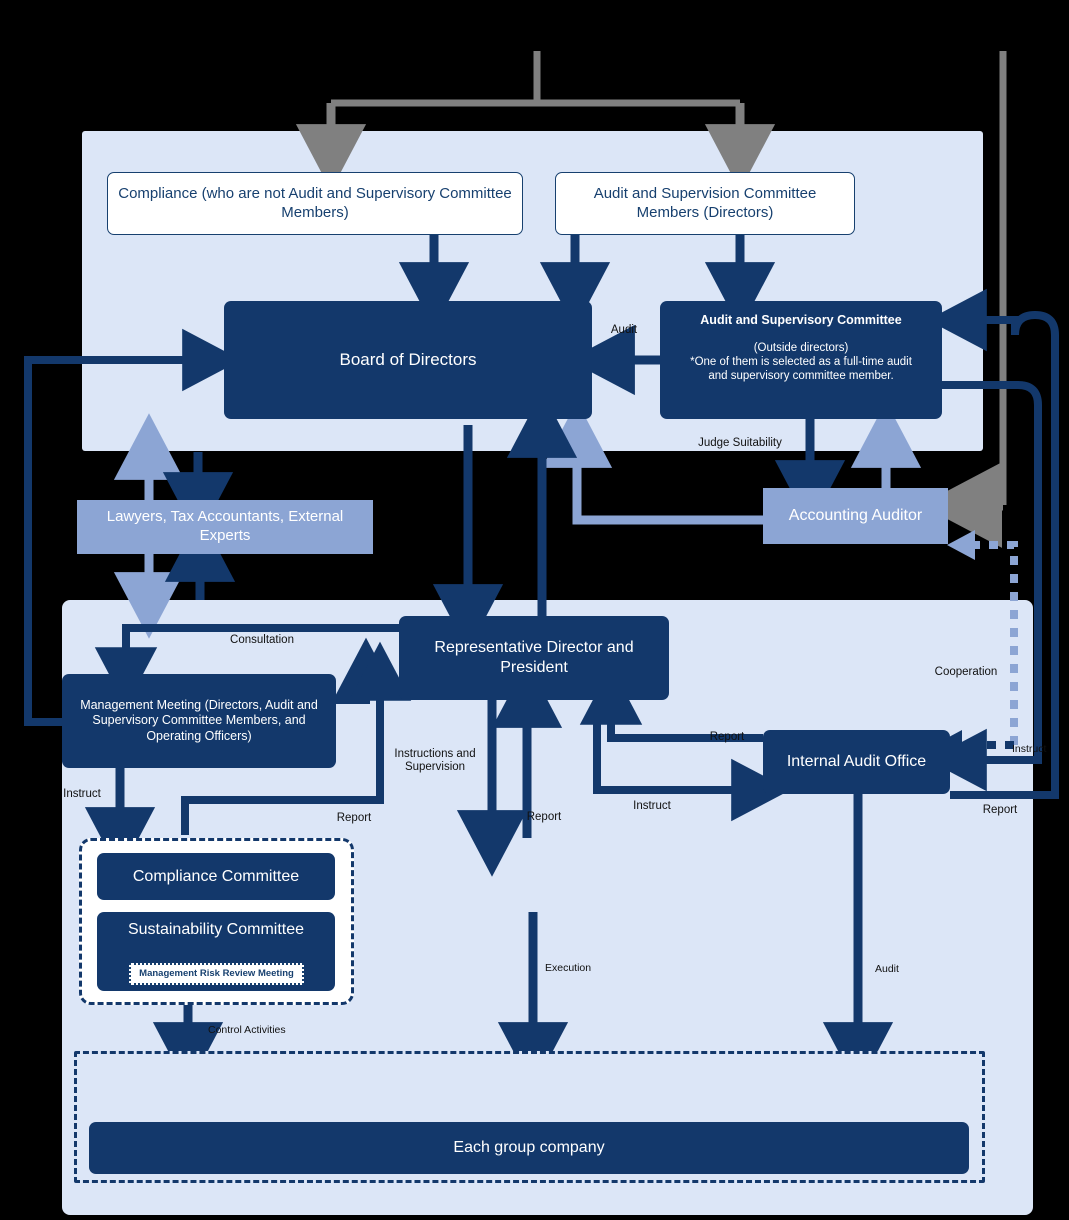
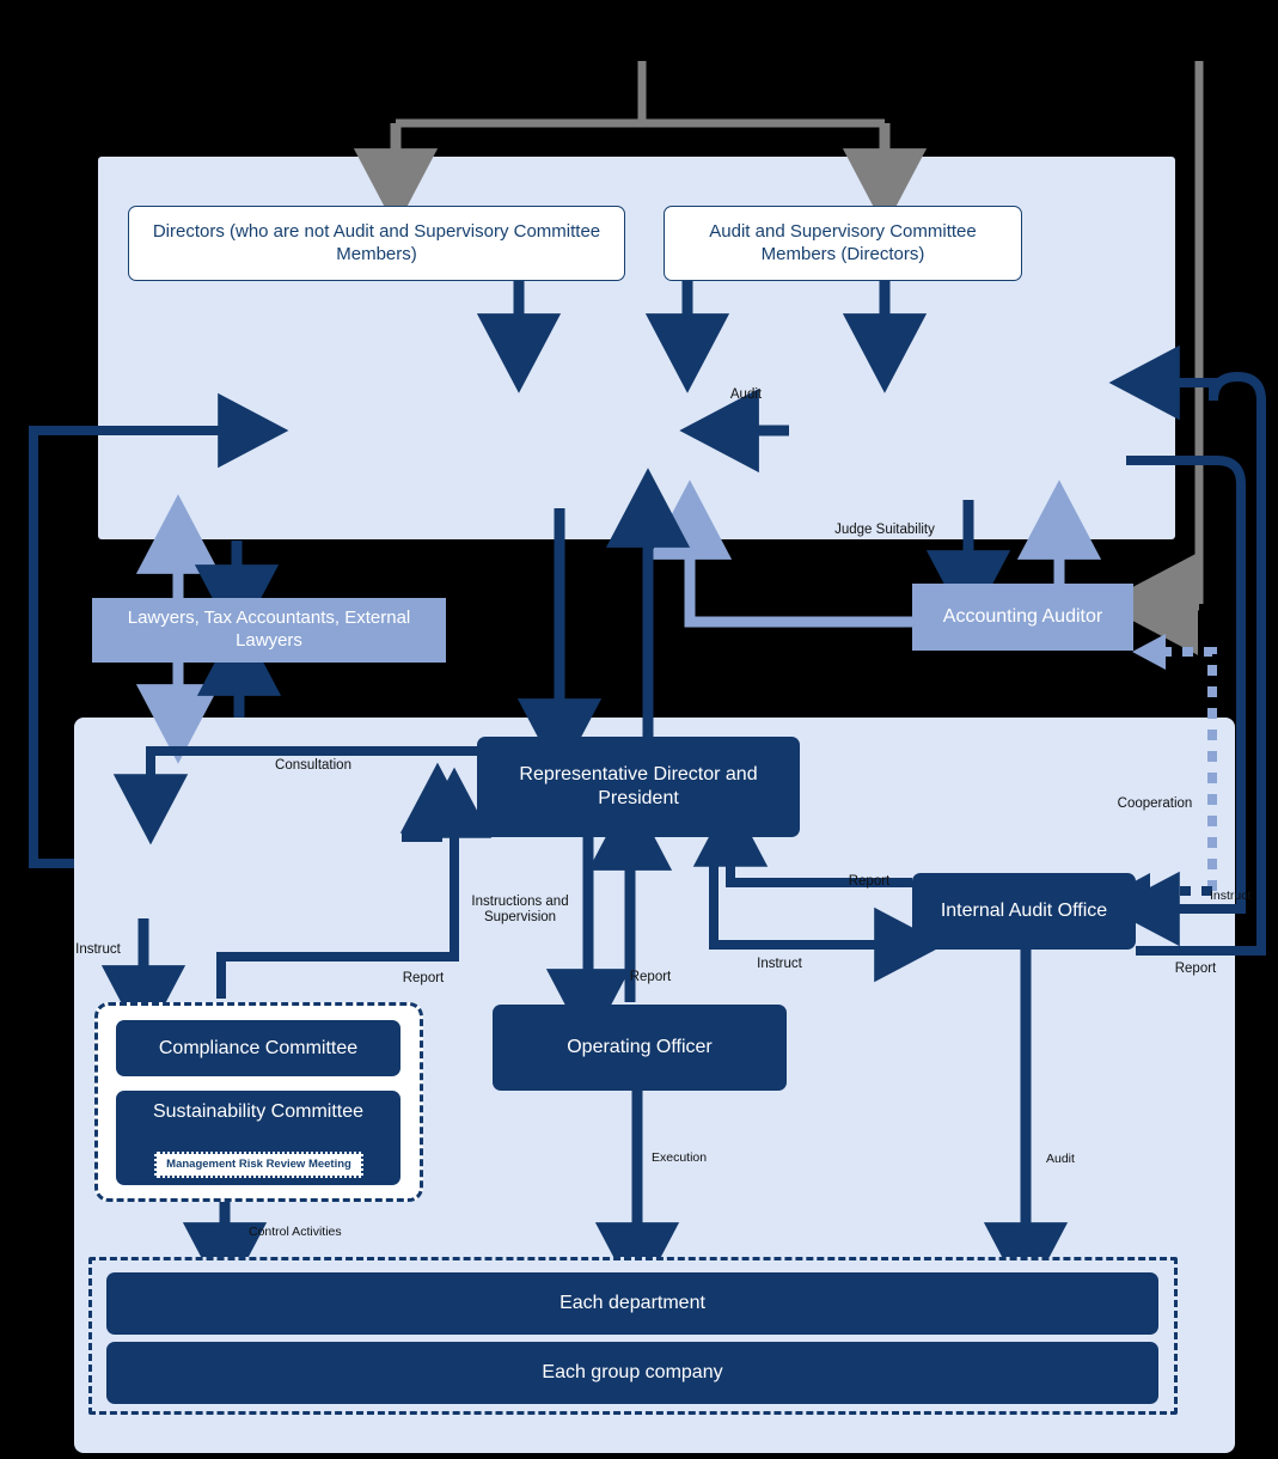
- Compliance (who are not Audit and Supervisory Committee Members)
+ Directors (who are not Audit and Supervisory Committee Members)
- Audit and Supervision Committee Members (Directors)
+ Audit and Supervisory Committee Members (Directors)
- Board of Directors
- Audit and Supervisory Committee
- (Outside directors)
- *One of them is selected as a full-time audit
- and supervisory committee member.
- Lawyers, Tax Accountants, External Experts
+ Lawyers, Tax Accountants, External Lawyers
  Accounting Auditor
  Representative Director and President
- Management Meeting (Directors, Audit and Supervisory Committee Members, and Operating Officers)
  Compliance Committee
  Sustainability Committee
  Management Risk Review Meeting
+ Operating Officer
  Internal Audit Office
+ Each department
  Each group company
  Audit
  Judge Suitability
  Consultation
  Instruct
  Report
  Instructions and
  Supervision
  Report
  Report
  Instruct
  Cooperation
  Instruct
  Report
  Control Activities
  Execution
  Audit
